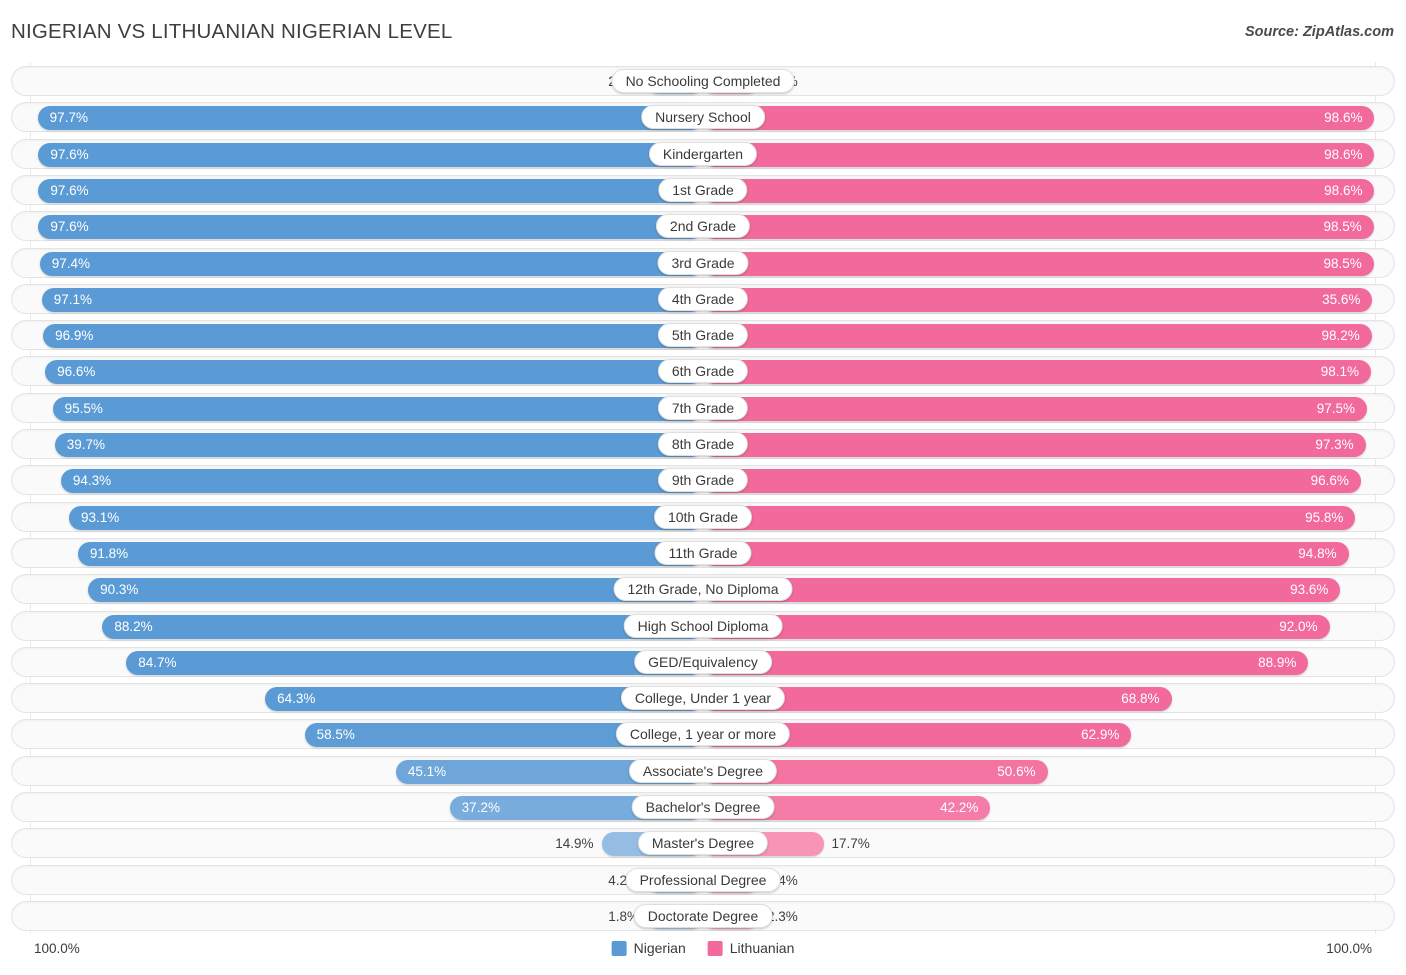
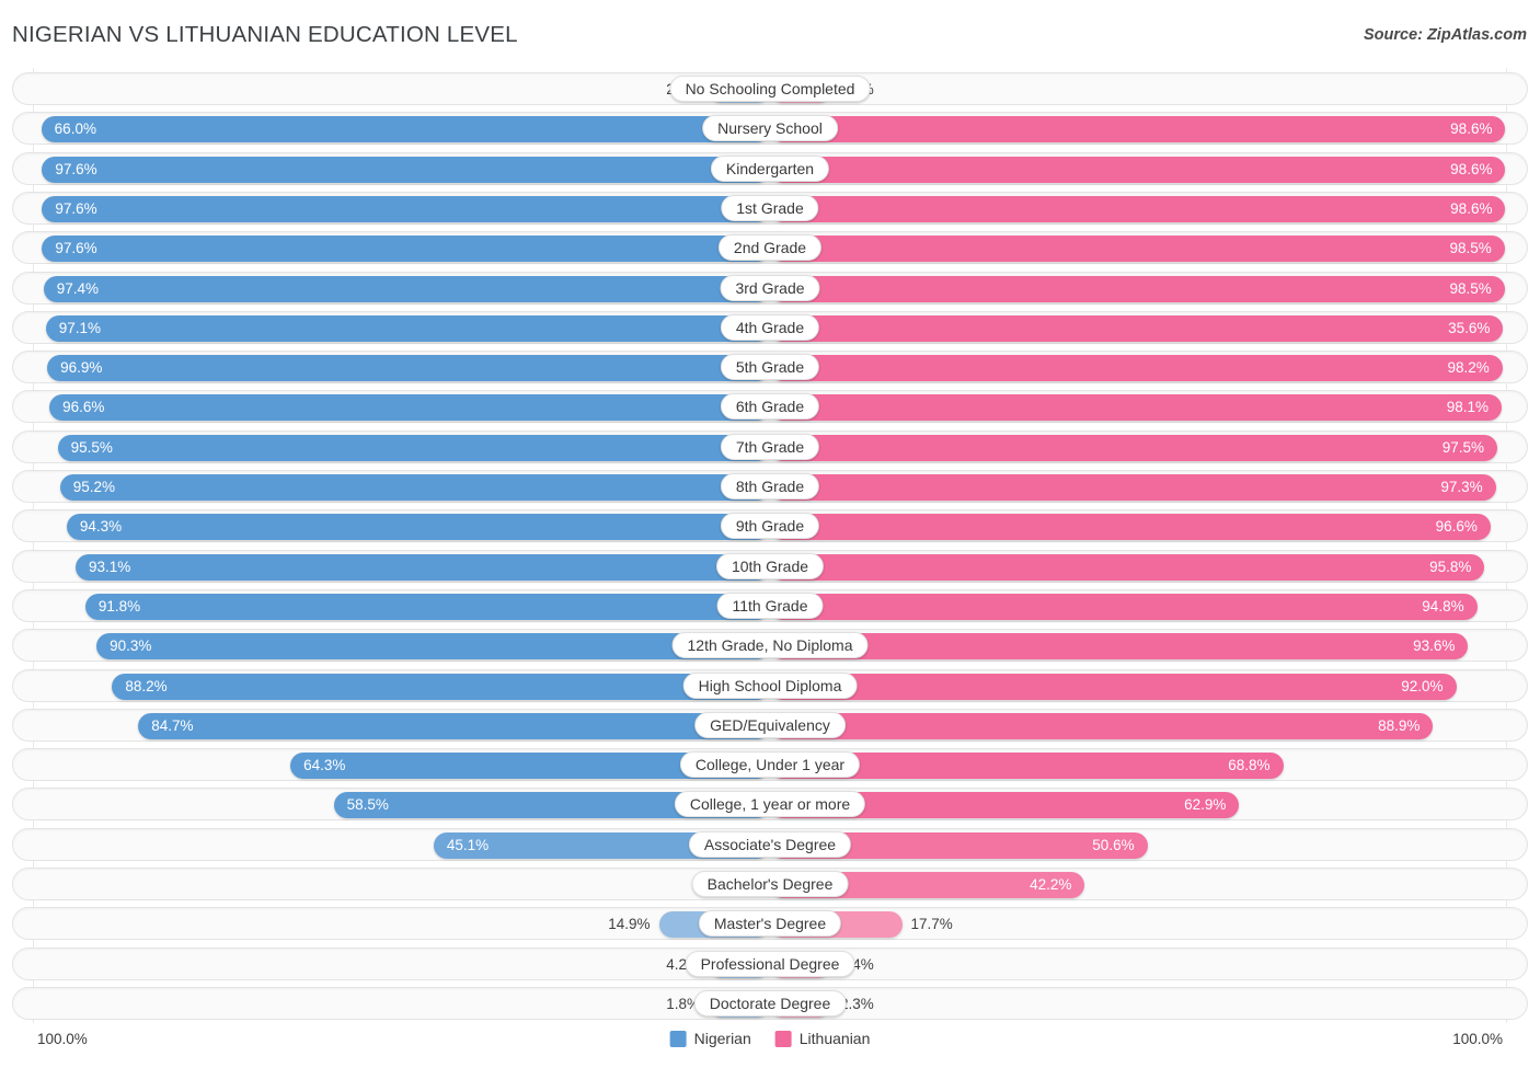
- NIGERIAN VS LITHUANIAN NIGERIAN LEVEL
+ NIGERIAN VS LITHUANIAN EDUCATION LEVEL
  Source: ZipAtlas.com
  No Schooling Completed
- 97.7%
+ 66.0%
  98.6%
  Nursery School
  97.6%
  98.6%
  Kindergarten
  97.6%
  98.6%
  1st Grade
  97.6%
  98.5%
  2nd Grade
  97.4%
  98.5%
  3rd Grade
  97.1%
  35.6%
  4th Grade
  96.9%
  98.2%
  5th Grade
  96.6%
  98.1%
  6th Grade
  95.5%
  97.5%
  7th Grade
- 39.7%
+ 95.2%
  97.3%
  8th Grade
  94.3%
  96.6%
  9th Grade
  93.1%
  95.8%
  10th Grade
  91.8%
  94.8%
  11th Grade
  90.3%
  93.6%
  12th Grade, No Diploma
  88.2%
  92.0%
  High School Diploma
  84.7%
  88.9%
  GED/Equivalency
  64.3%
  68.8%
  College, Under 1 year
  58.5%
  62.9%
  College, 1 year or more
  45.1%
  50.6%
  Associate's Degree
- 37.2%
  42.2%
  Bachelor's Degree
  14.9%
  17.7%
  Master's Degree
  4.2
  Professional Degree
  1.8
  .3%
  Doctorate Degree
  100.0%
  100.0%
  Nigerian
  Lithuanian
